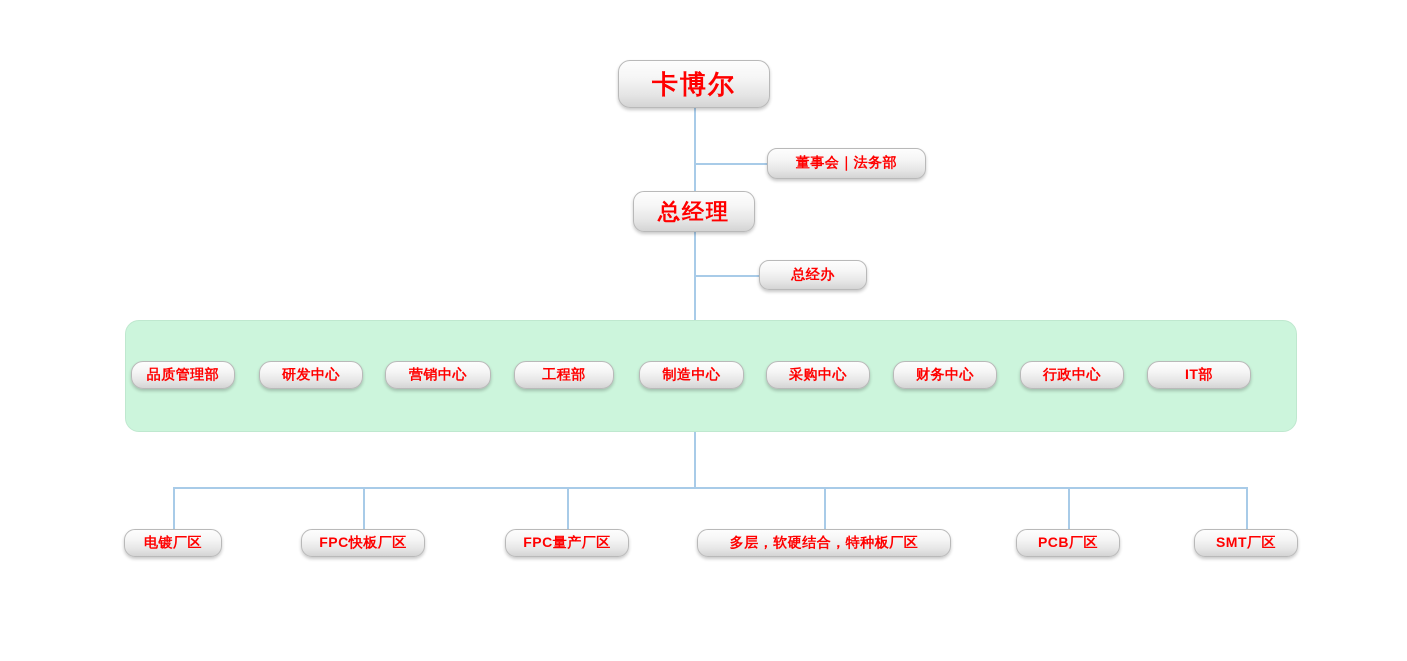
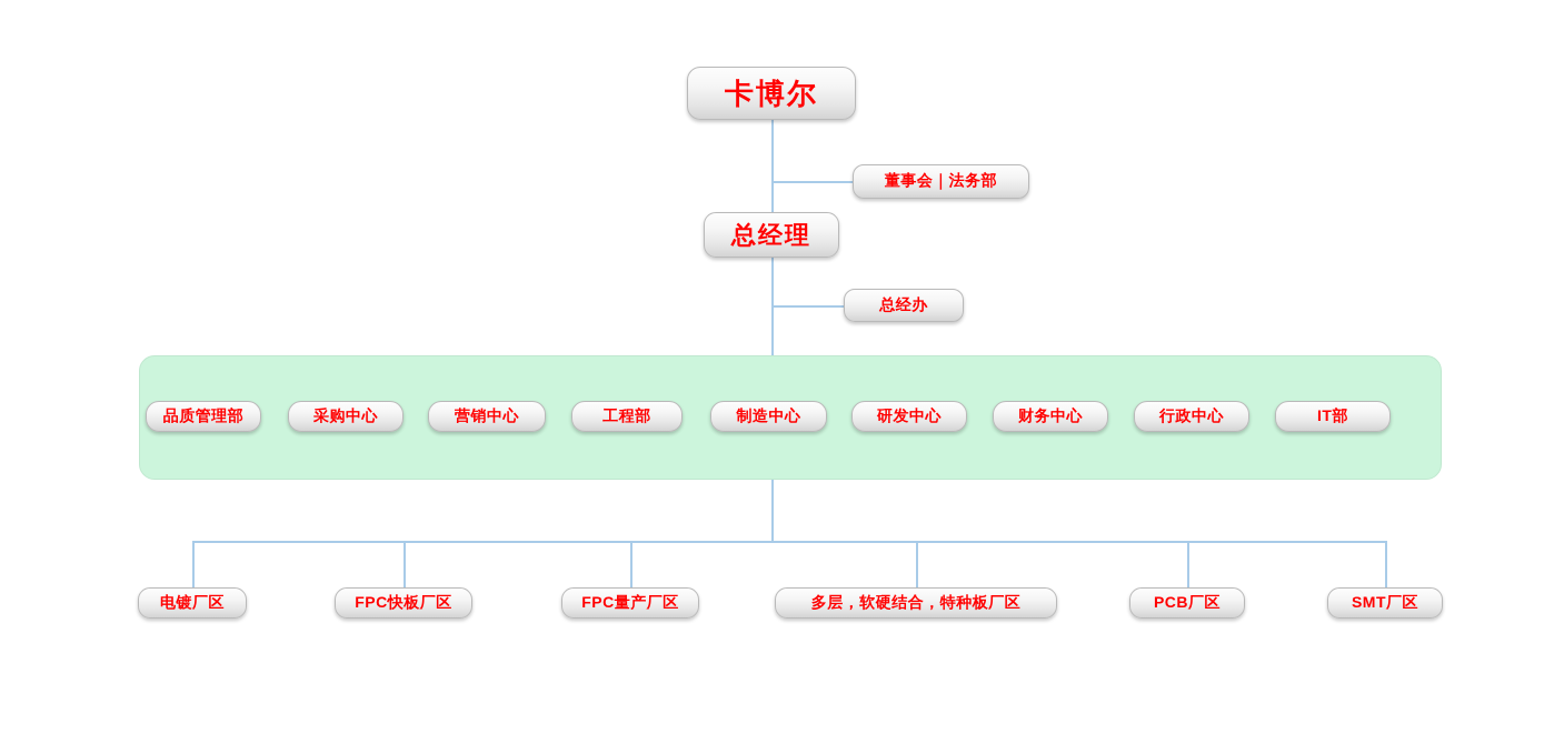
  卡博尔
  总经理
  董事会｜法务部
  总经办
  品质管理部
- 研发中心
+ 采购中心
  营销中心
  工程部
  制造中心
- 采购中心
+ 研发中心
  财务中心
  行政中心
  IT部
  电镀厂区
  FPC快板厂区
  FPC量产厂区
  多层，软硬结合，特种板厂区
  PCB厂区
  SMT厂区
